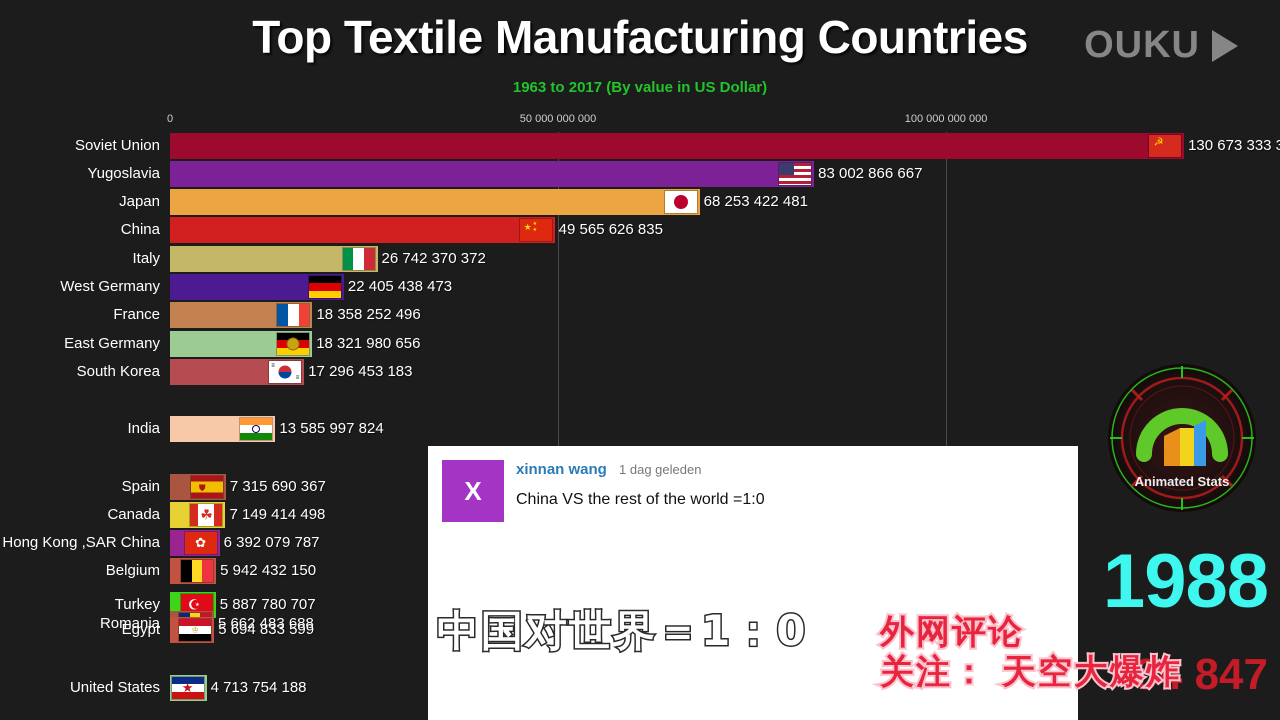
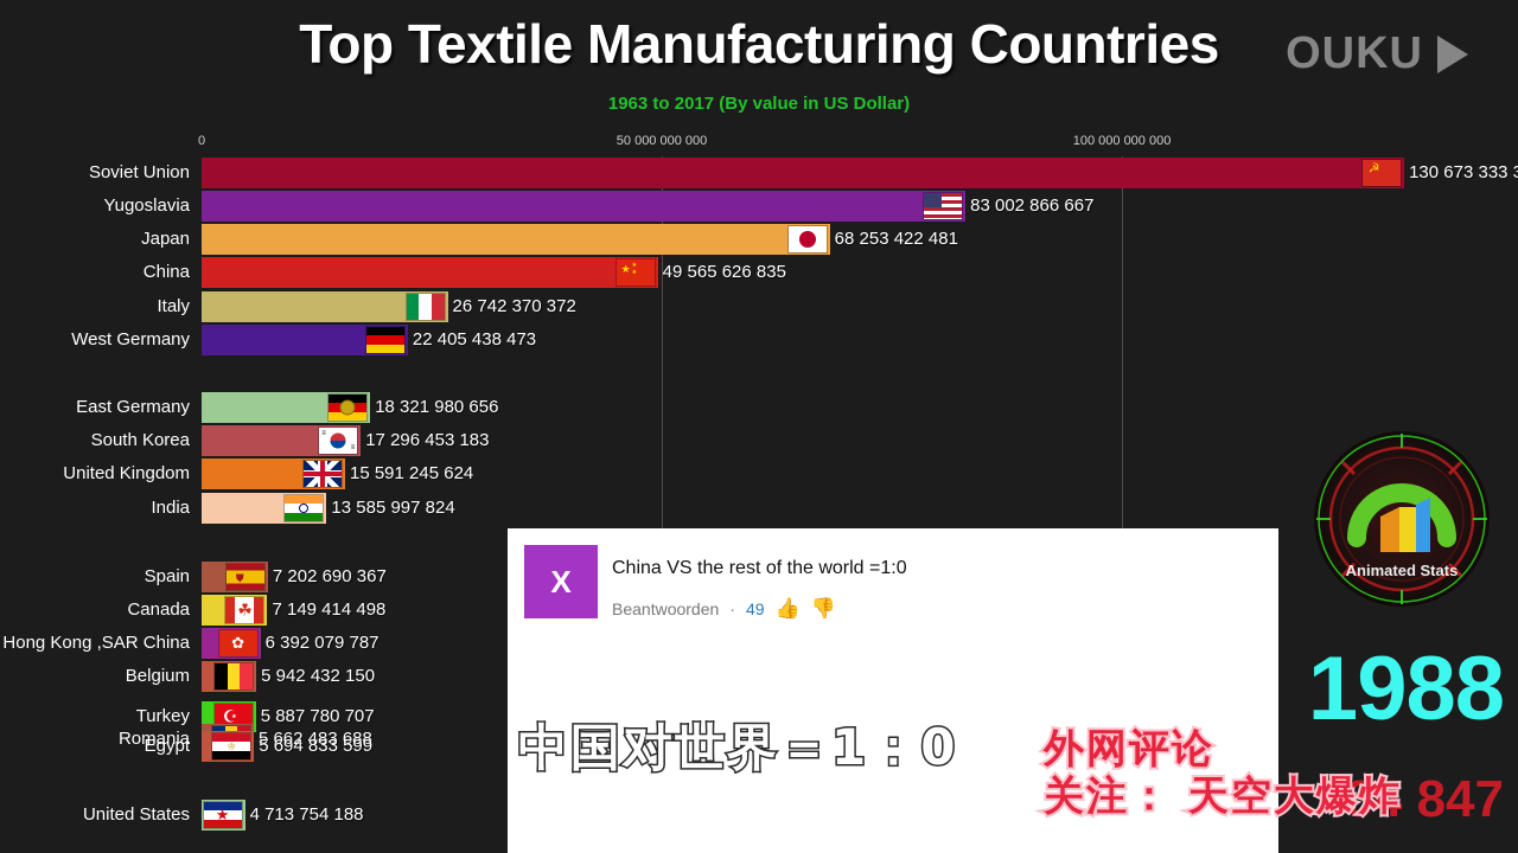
  Top Textile Manufacturing Countries
  1963 to 2017 (By value in US Dollar)
  OUKU
  0
  50 000 000 000
  100 000 000 000
  Soviet Union
  ☭
  130 673 333
  Yugoslavia
  83 002 866 667
  Japan
  68 253 422 481
  China
  ★
  49 565 626 835
  Italy
  26 742 370 372
  West Germany
  22 405 438 473
- France
- 18 358 252 496
  East Germany
  18 321 980 656
  South Korea
  17 296 453 183
+ United Kingdom
+ 15 591 245 624
  India
  13 585 997 824
  Spain
  ⛊
- 7 315 690 367
+ 7 202 690 367
  Canada
  ☘
  7 149 414 498
  Hong Kong ,SAR China
  ✿
  6 392 079 787
  Belgium
  5 942 432 150
  Turkey
  ☪
  5 887 780 707
  Romania
  5 662 483 688
  Egypt
  ♔
  5 694 833 599
  United States
  ★
  4 713 754 188
  Animated Stats
  X
- xinnan wang 1 dag geleden
  China VS the rest of the world =1:0
+ Beantwoorden
+ ·
+ 49
+ 👍
+ 👎
  中国对世界＝1：0
  外网评论
  关注： 天空大爆炸
  1988
  64 847
